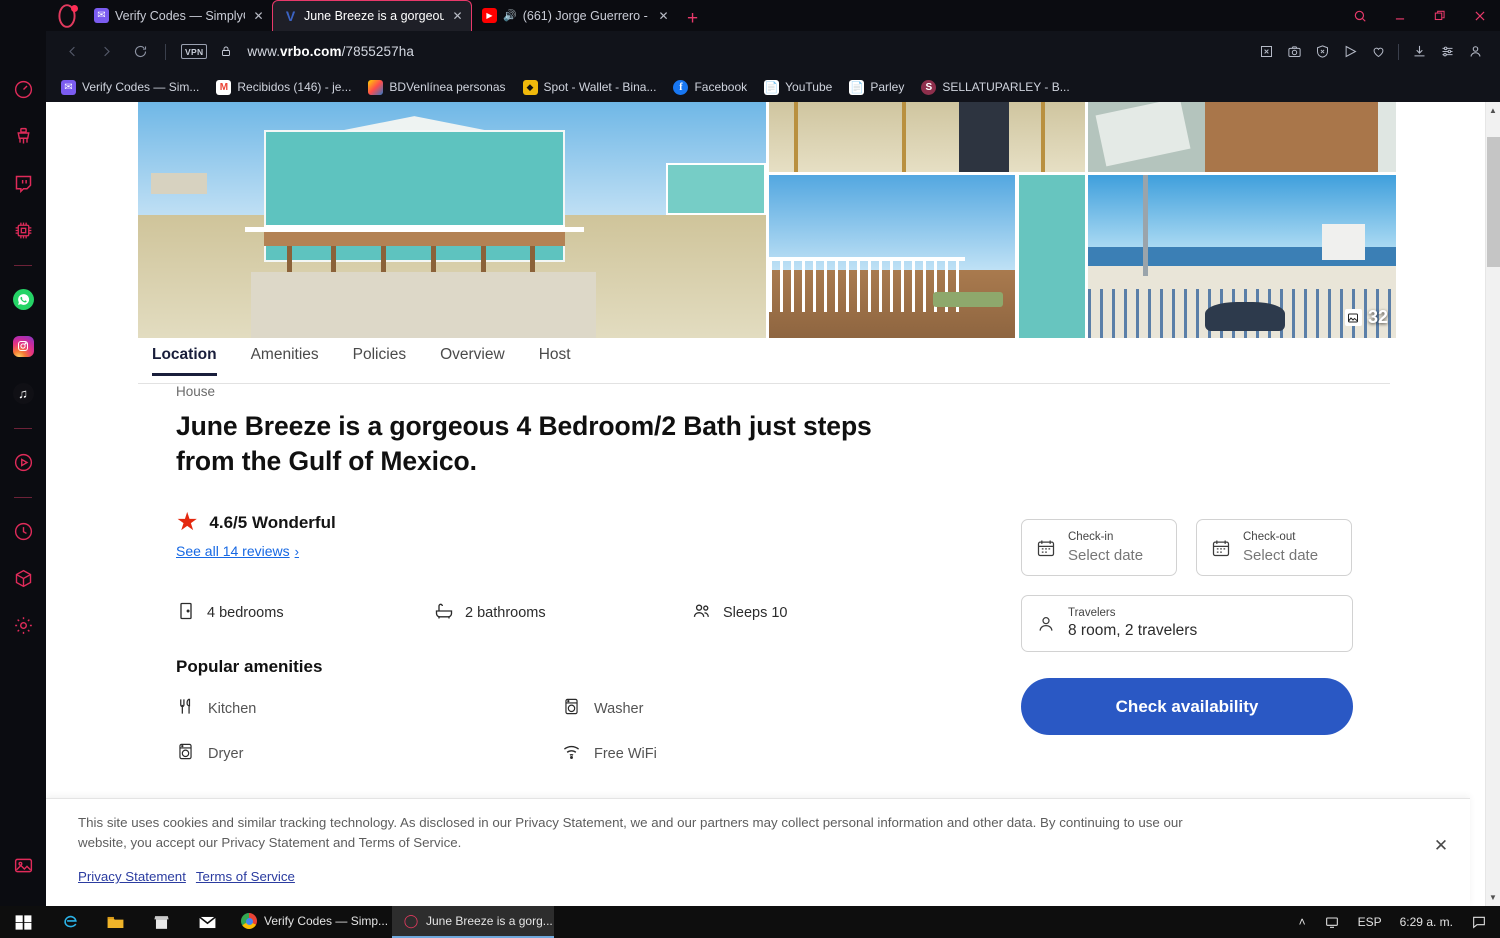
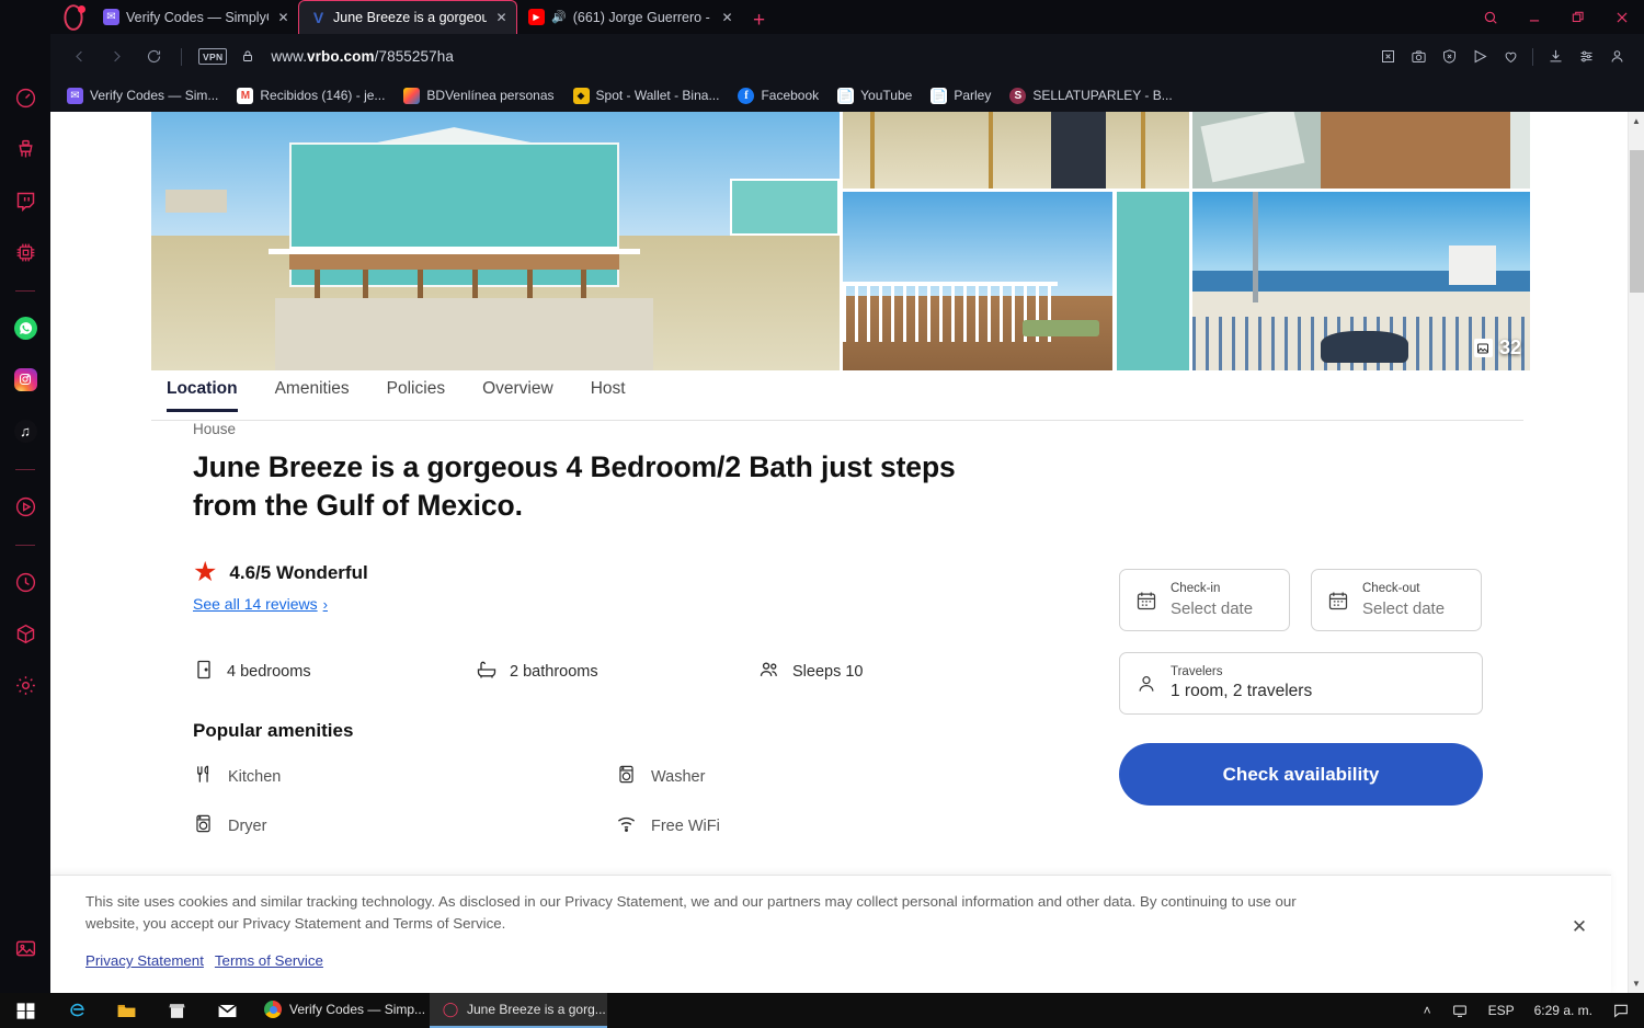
  ♫
  ✉
  Verify Codes — Simply
  ✕
  V
  June Breeze is a gorgeou
  ✕
  ▶
  🔊
  (661) Jorge Guerrero -
  ✕
  +
  VPN
  www.vrbo.com/7855257ha
  ✉
  Verify Codes — Sim...
  M
  Recibidos (146) - je...
  BDVenlínea personas
  ◆
  Spot - Wallet - Bina...
  f
  Facebook
  📄
  YouTube
  📄
  Parley
  S
  SELLATUPARLEY - B...
  ▲
  ▼
  32
  Location
  Amenities
  Policies
  Overview
  Host
  House
  June Breeze is a gorgeous 4 Bedroom/2 Bath just steps from the Gulf of Mexico.
  ★
  4.6/5 Wonderful
  See all 14 reviews
  ›
  4 bedrooms
  2 bathrooms
  Sleeps 10
  Popular amenities
  Kitchen
  Washer
  Dryer
  Free WiFi
  Check-in
  Select date
  Check-out
  Select date
  Travelers
- 8 room, 2 travelers
+ 1 room, 2 travelers
  Check availability
  This site uses cookies and similar tracking technology. As disclosed in our Privacy Statement, we and our partners may collect personal information and other data. By continuing to use our website, you accept our Privacy Statement and Terms of Service.
  Privacy Statement
  Terms of Service
  ✕
  Verify Codes — Simp...
  ◯
  June Breeze is a gorg...
  ˄
  ESP
  6:29 a. m.
